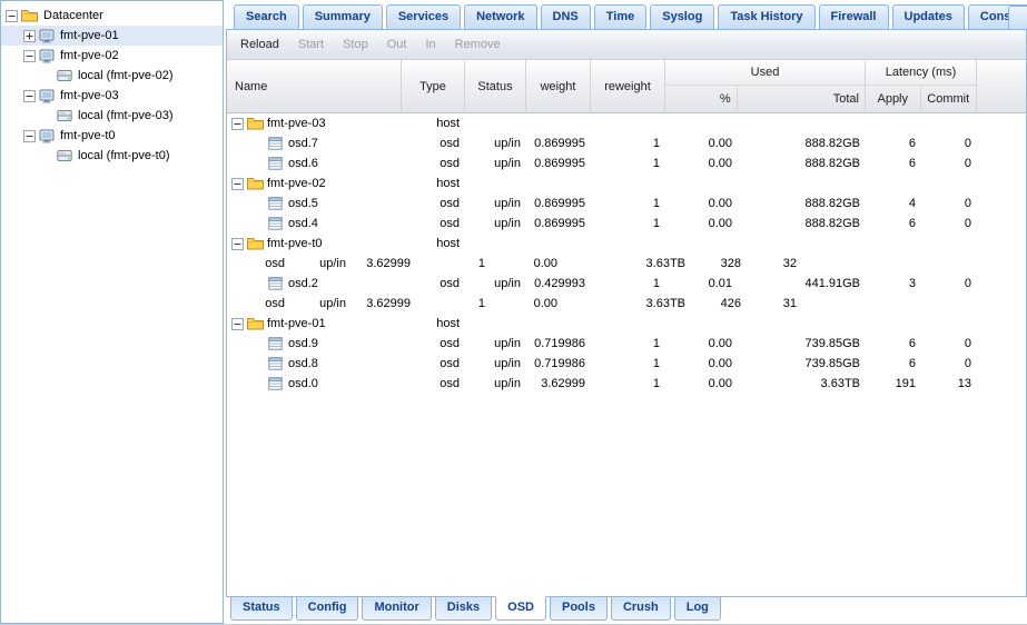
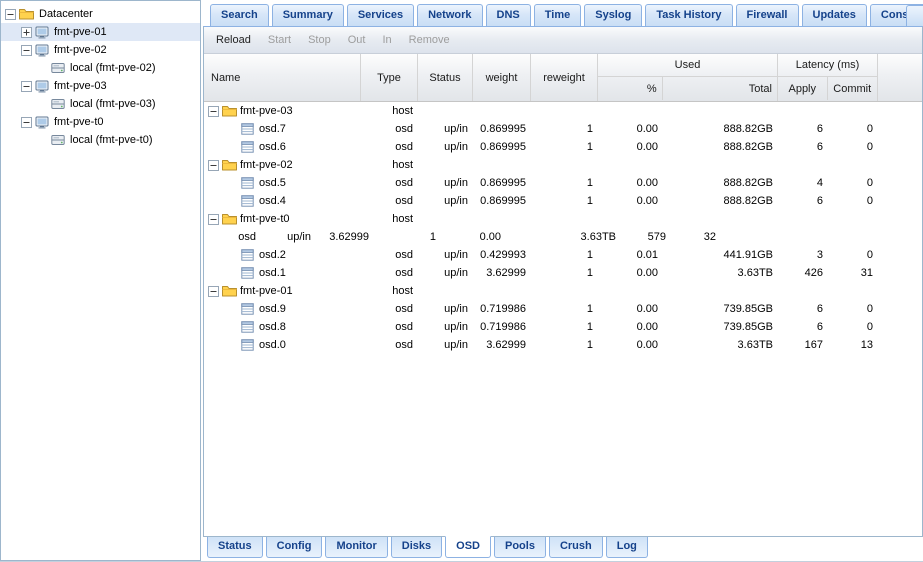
  Datacenter
  fmt-pve-01
  fmt-pve-02
  local (fmt-pve-02)
  fmt-pve-03
  local (fmt-pve-03)
  fmt-pve-t0
  local (fmt-pve-t0)
  Search
  Summary
  Services
  Network
  DNS
  Time
  Syslog
  Task History
  Firewall
  Updates
  Reload
  Start
  Stop
  Out
  In
  Remove
  Name
  Type
  Status
  weight
  reweight
  Used
  %
  Total
  Latency (ms)
  Apply
  Commit
  fmt-pve-03
  host
  osd.7
  osd
  up/in
  0.869995
  1
  0.00
  888.82GB
  6
  0
  osd.6
  osd
  up/in
  0.869995
  1
  0.00
  888.82GB
  6
  0
  fmt-pve-02
  host
  osd.5
  osd
  up/in
  0.869995
  1
  0.00
  888.82GB
  4
  0
  osd.4
  osd
  up/in
  0.869995
  1
  0.00
  888.82GB
  6
  0
  fmt-pve-t0
  host
  osd
  up/in
  3.62999
  1
  0.00
  3.63TB
- 328
+ 579
  32
  osd.2
  osd
  up/in
  0.429993
  1
  0.01
  441.91GB
  3
  0
+ osd.1
  osd
  up/in
  3.62999
  1
  0.00
  3.63TB
  426
  31
  fmt-pve-01
  host
  osd.9
  osd
  up/in
  0.719986
  1
  0.00
  739.85GB
  6
  0
  osd.8
  osd
  up/in
  0.719986
  1
  0.00
  739.85GB
  6
  0
  osd.0
  osd
  up/in
  3.62999
  1
  0.00
  3.63TB
- 191
+ 167
  13
  Status
  Config
  Monitor
  Disks
  OSD
  Pools
  Crush
  Log
